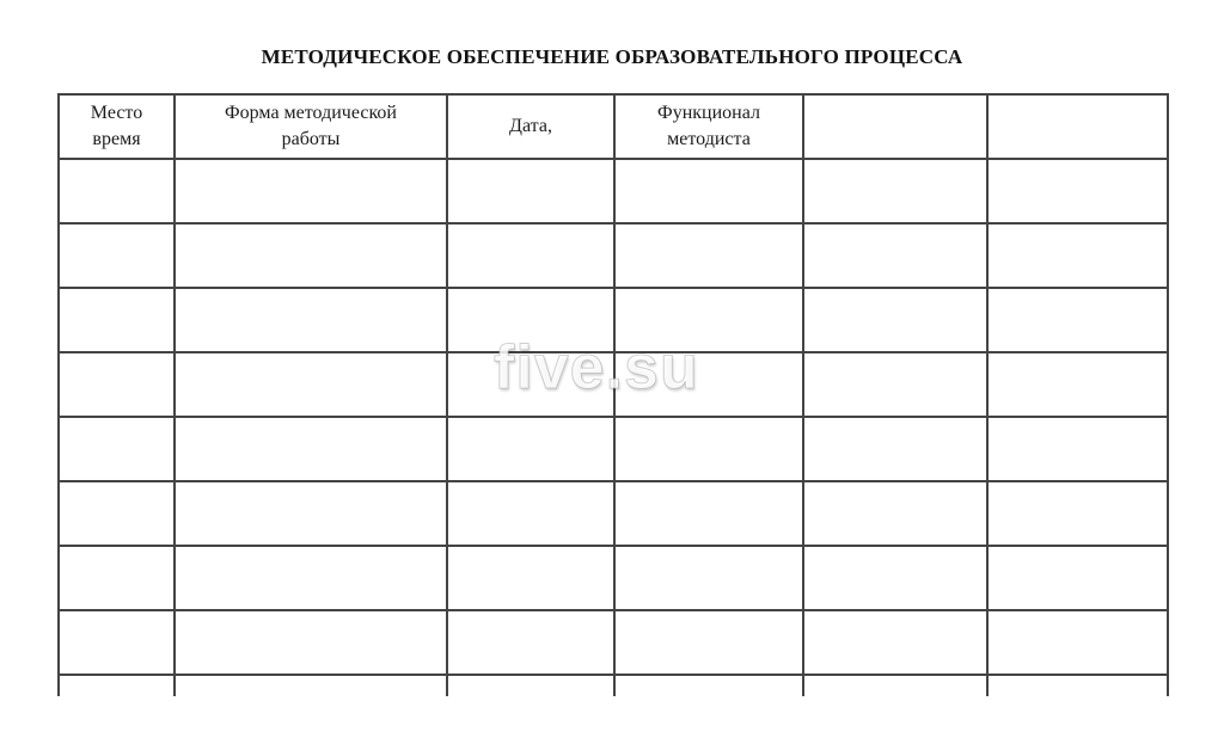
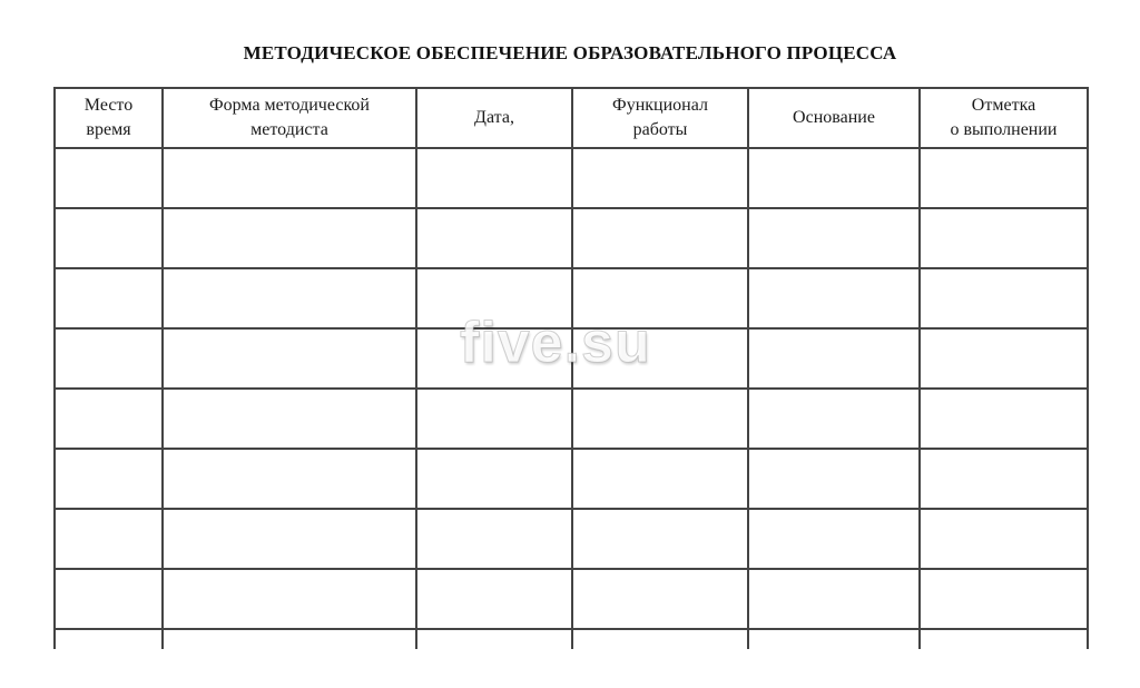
  МЕТОДИЧЕСКОЕ ОБЕСПЕЧЕНИЕ ОБРАЗОВАТЕЛЬНОГО ПРОЦЕССА
  Место
  время
  Форма методической
- работы
+ методиста
  Дата,
  Функционал
- методиста
+ работы
+ Основание
+ Отметка
+ о выполнении
  five.su
